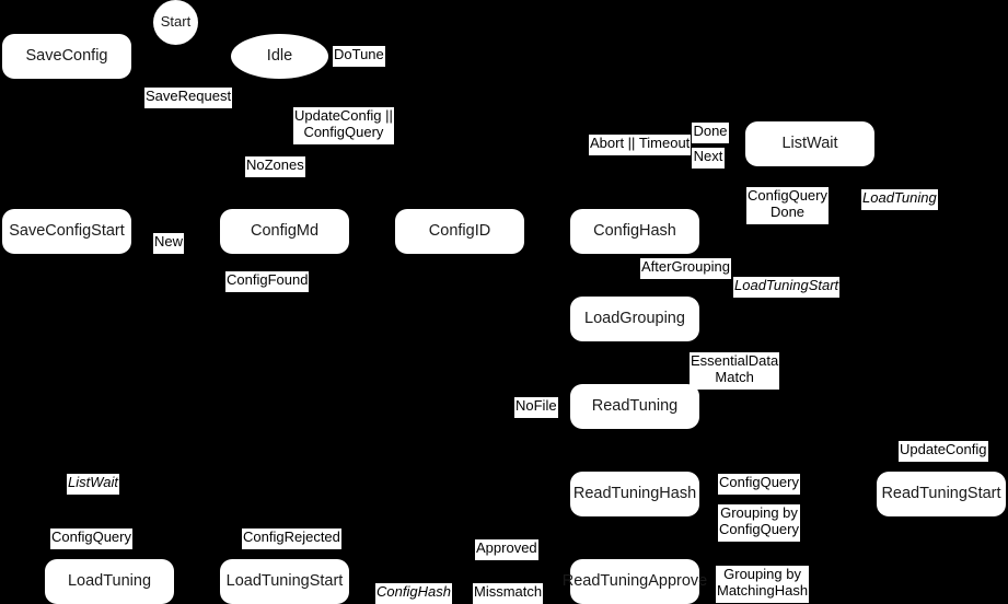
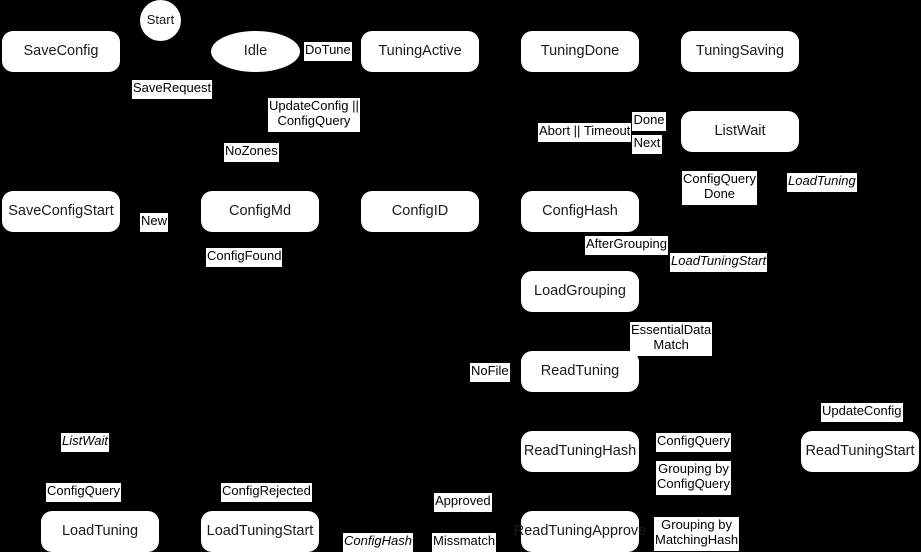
  Start
  SaveConfig
  Idle
+ TuningActive
+ TuningDone
+ TuningSaving
  ListWait
  SaveConfigStart
  ConfigMd
  ConfigID
  ConfigHash
  LoadGrouping
  ReadTuning
  ReadTuningHash
  ReadTuningStart
  LoadTuning
  LoadTuningStart
  ReadTuningApprove
  DoTune
  SaveRequest
  UpdateConfig ||
  ConfigQuery
  Abort || Timeout
  Done
  Next
  NoZones
  ConfigQuery
  Done
  LoadTuning
  New
  AfterGrouping
  ConfigFound
  LoadTuningStart
  EssentialData
  Match
  NoFile
  UpdateConfig
  ListWait
  ConfigQuery
  Grouping by
  ConfigQuery
  ConfigQuery
  ConfigRejected
  Approved
  ConfigHash
  Missmatch
  Grouping by
  MatchingHash
